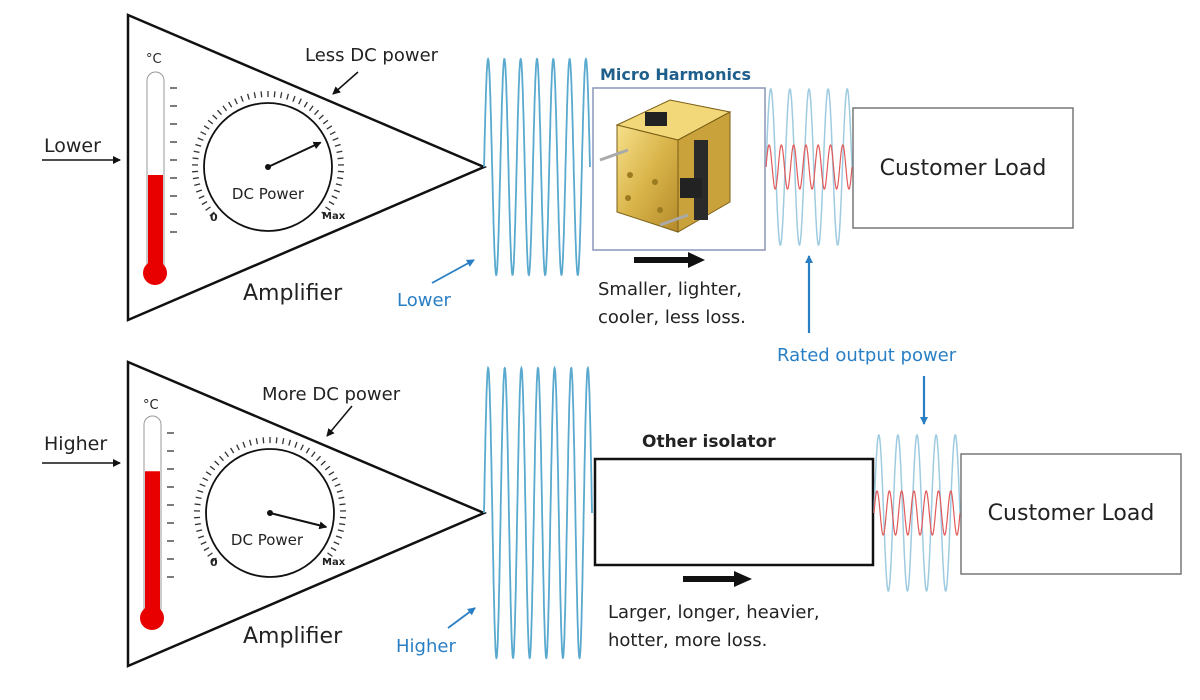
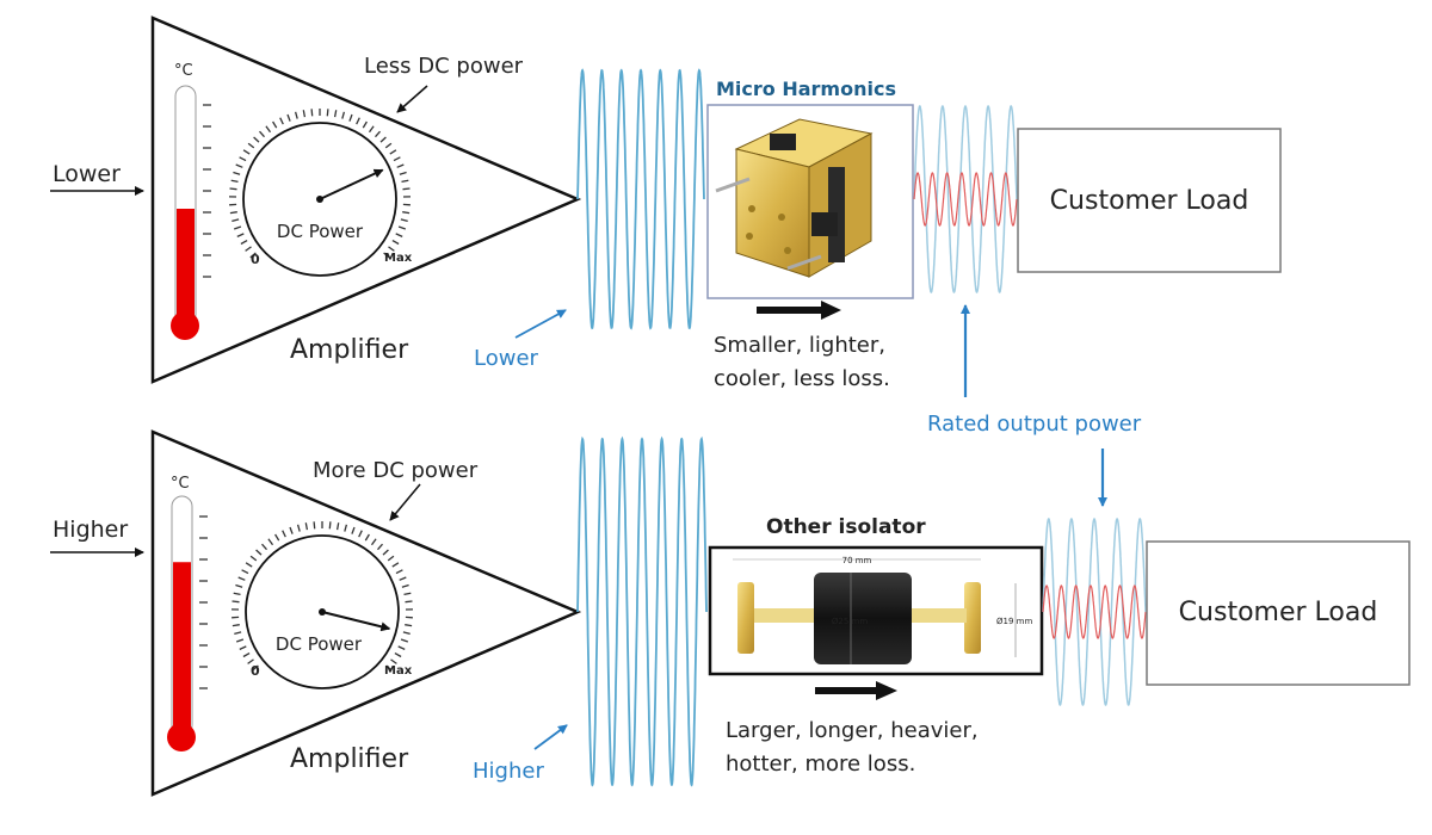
  Lower
  °C
  DC Power
  0
  Max
  Less DC power
  Amplifier
  Lower
  Micro Harmonics
  Smaller, lighter,
  cooler, less loss.
  Customer Load
  Rated output power
  Higher
  °C
  DC Power
  0
  Max
  More DC power
  Amplifier
  Higher
  Other isolator
+ 70 mm
+ Ø25 mm
+ Ø19 mm
  Larger, longer, heavier,
  hotter, more loss.
  Customer Load
